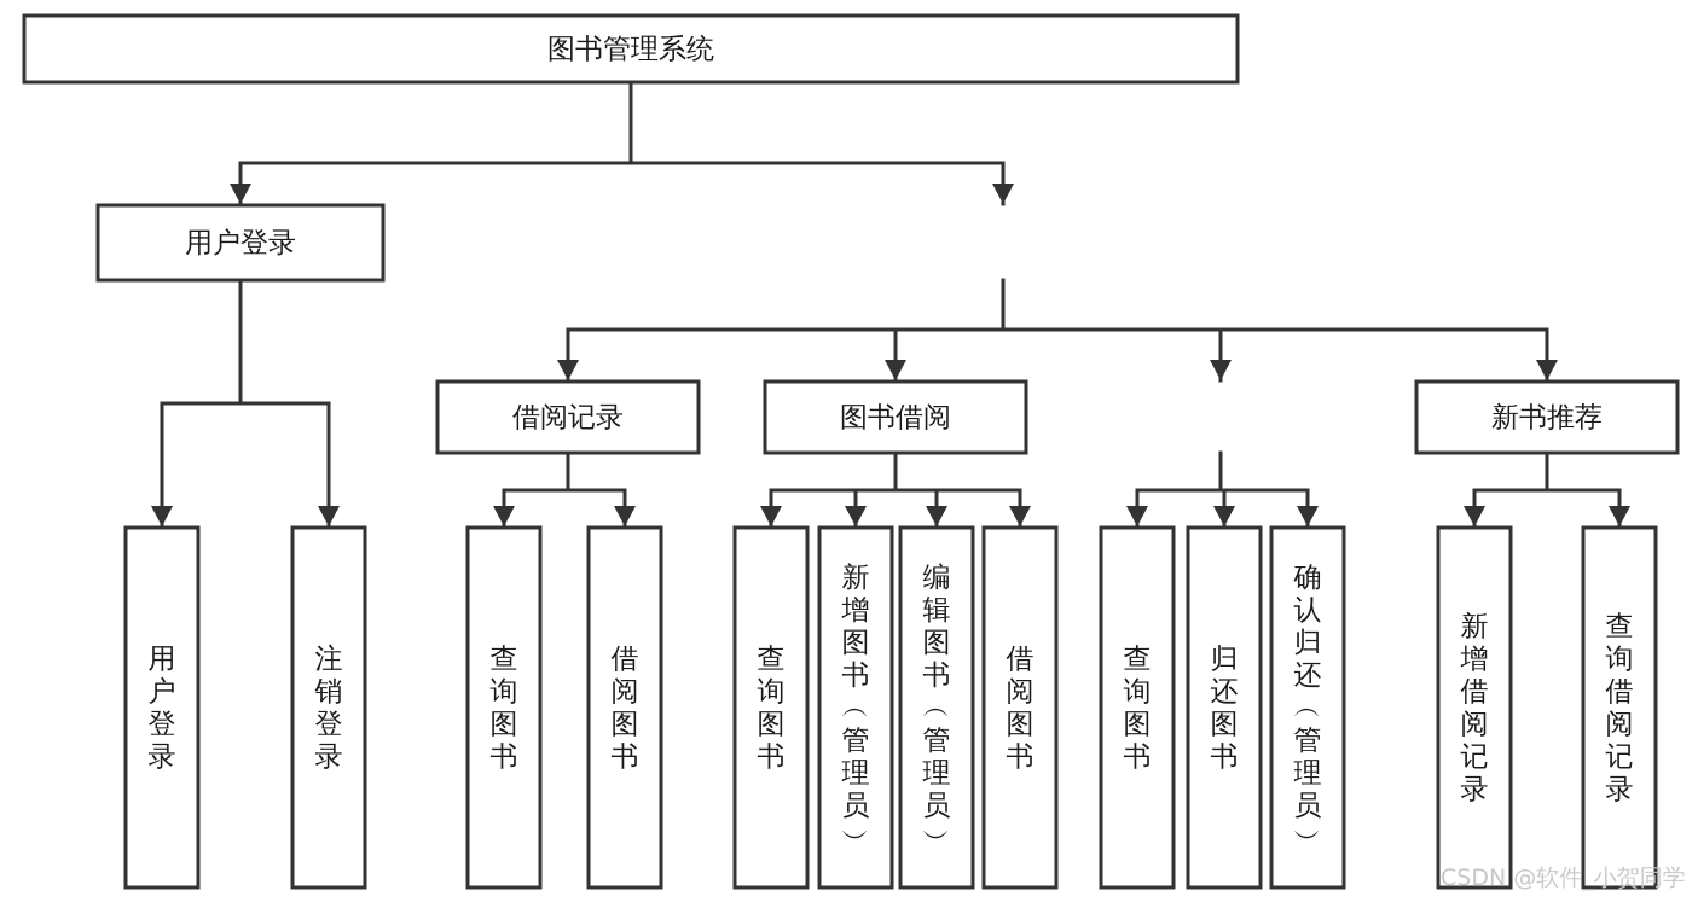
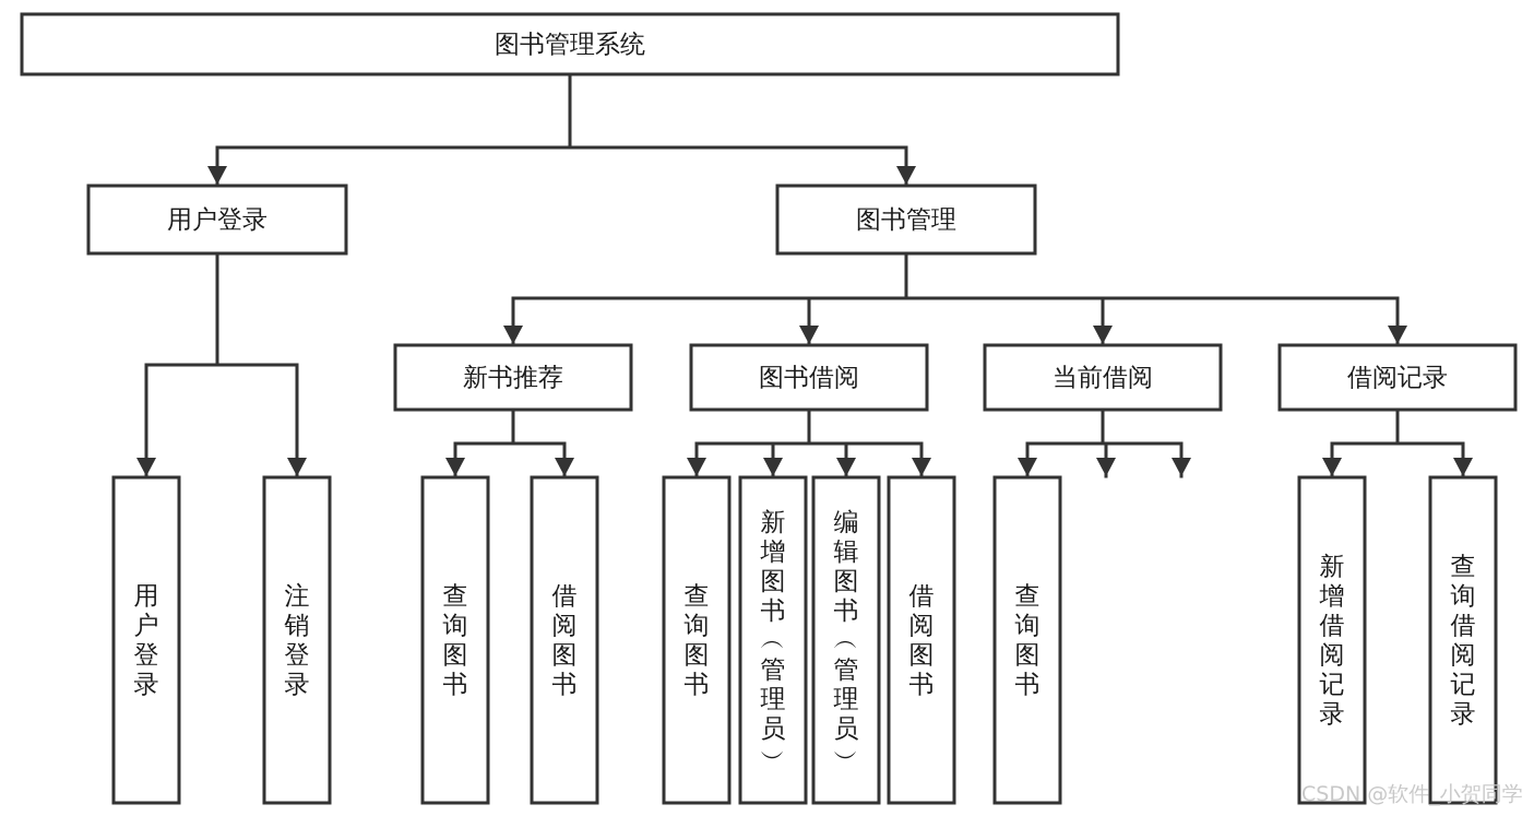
  图书管理系统
  用户登录
+ 图书管理
- 借阅记录
+ 新书推荐
  图书借阅
+ 当前借阅
- 新书推荐
+ 借阅记录
  用户登录
  注销登录
  查询图书
  借阅图书
  查询图书
  新增图书 ︵ 管理员 ︶
  编辑图书 ︵ 管理员 ︶
  借阅图书
  查询图书
- 归还图书
- 确认归还 ︵ 管理员 ︶
  新增借阅记录
  查询借阅记录
  CSDN @软件_小贺同学
